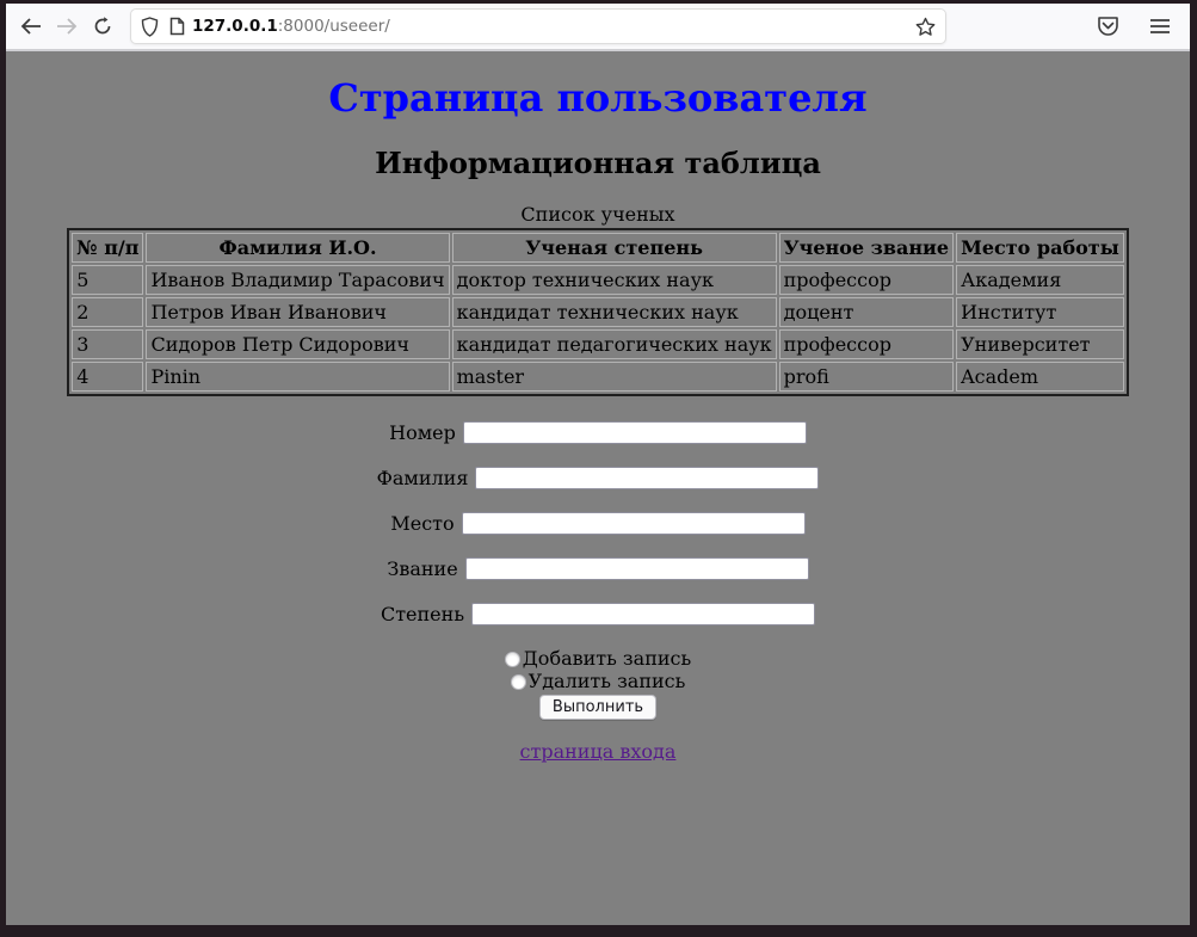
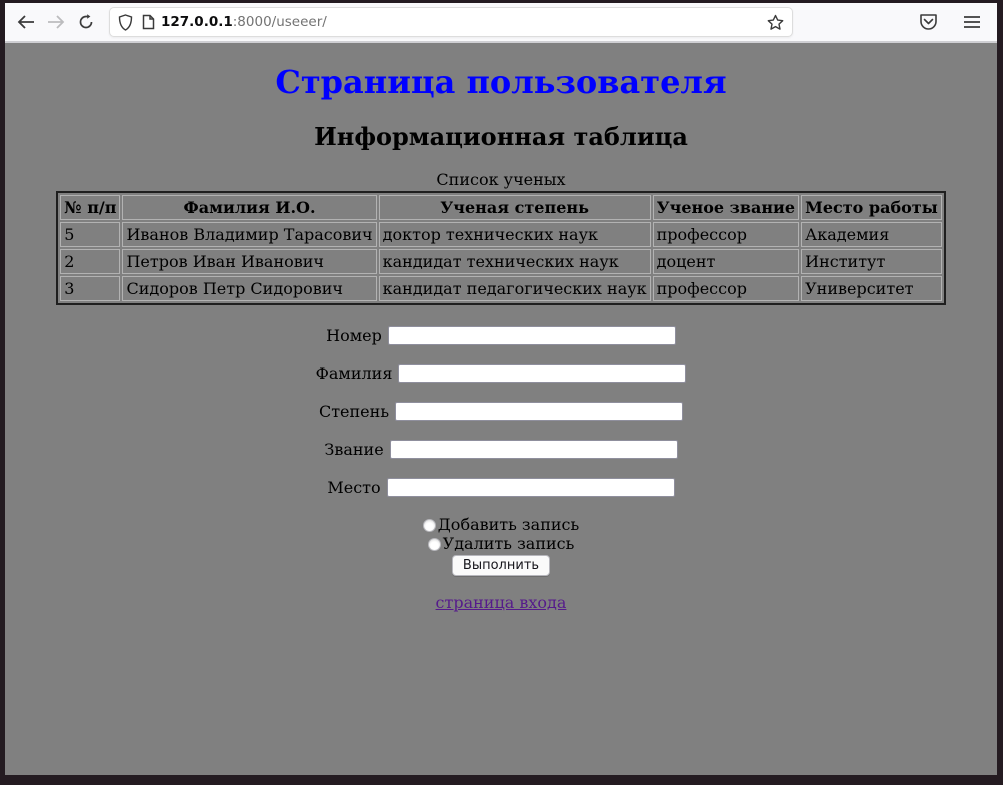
  127.0.0.1:8000/useeer/
  Страница пользователя
  Информационная таблица
  Список ученых
  № п/п	Фамилия И.О.	Ученая степень	Ученое звание	Место работы
  5	Иванов Владимир Тарасович	доктор технических наук	профессор	Академия
  2	Петров Иван Иванович	кандидат технических наук	доцент	Институт
  3	Сидоров Петр Сидорович	кандидат педагогических наук	профессор	Университет
- 4	Pinin	master	profi	Academ
  Номер
  Фамилия
- Место
+ Степень
  Звание
- Степень
+ Место
  Добавить запись
  Удалить запись
  Выполнить
  страница входа
